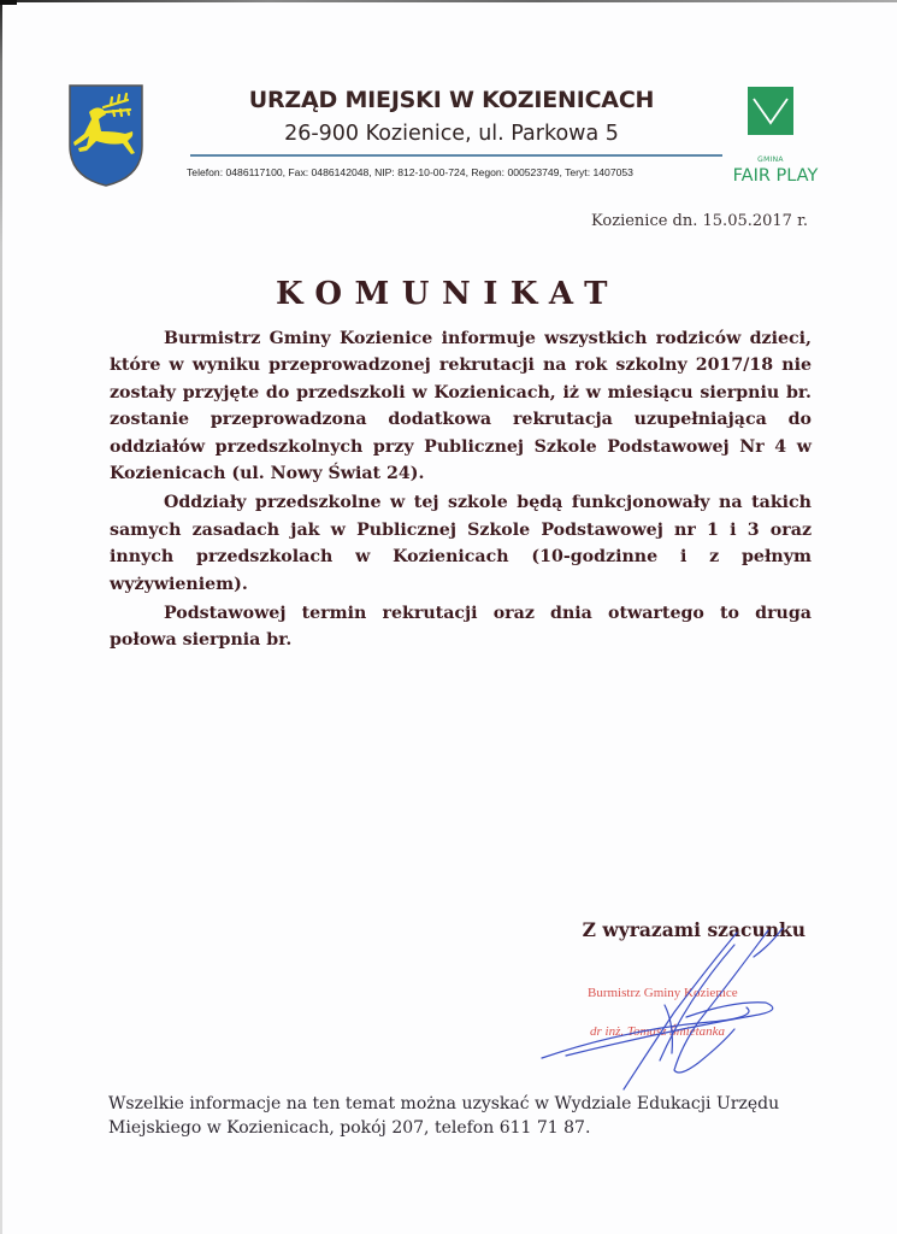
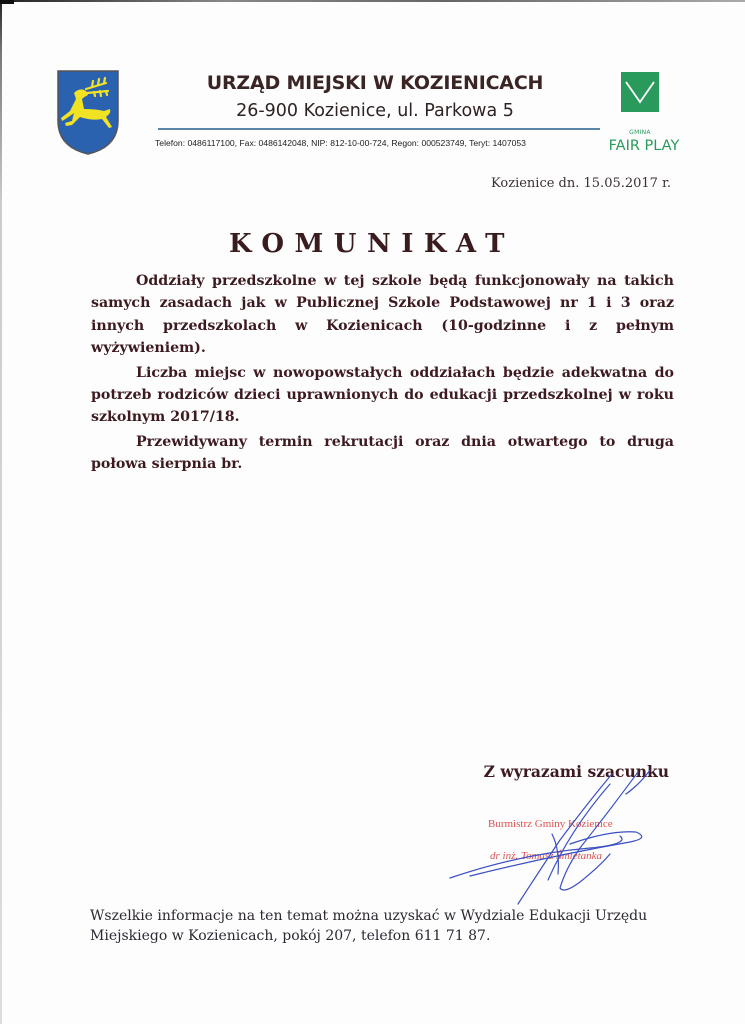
  URZĄD MIEJSKI W KOZIENICACH
  26-900 Kozienice, ul. Parkowa 5
  Telefon: 0486117100, Fax: 0486142048, NIP: 812-10-00-724, Regon: 000523749, Teryt: 1407053
  FAIR PLAY
  Kozienice dn. 15.05.2017 r.
  KOMUNIKAT
- Burmistrz Gminy Kozienice informuje wszystkich rodziców dzieci, które w wyniku przeprowadzonej rekrutacji na rok szkolny 2017/18 nie zostały przyjęte do przedszkoli w Kozienicach, iż w miesiącu sierpniu br. zostanie przeprowadzona dodatkowa rekrutacja uzupełniająca do oddziałów przedszkolnych przy Publicznej Szkole Podstawowej Nr 4 w Kozienicach (ul. Nowy Świat 24).
  Oddziały przedszkolne w tej szkole będą funkcjonowały na takich samych zasadach jak w Publicznej Szkole Podstawowej nr 1 i 3 oraz innych przedszkolach w Kozienicach (10-godzinne i z pełnym wyżywieniem).
+ Liczba miejsc w nowopowstałych oddziałach będzie adekwatna do potrzeb rodziców dzieci uprawnionych do edukacji przedszkolnej w roku szkolnym 2017/18.
- Podstawowej termin rekrutacji oraz dnia otwartego to druga połowa sierpnia br.
+ Przewidywany termin rekrutacji oraz dnia otwartego to druga połowa sierpnia br.
  Z wyrazami szacunku
  Burmistrz Gminyzienice
  dr inż. Toaszmitanka
  Wszelkie informacje na ten temat można uzyskać w Wydziale Edukacji Urzędu Miejskiego w Kozienicach, pokój 207, telefon 611 71 87.
